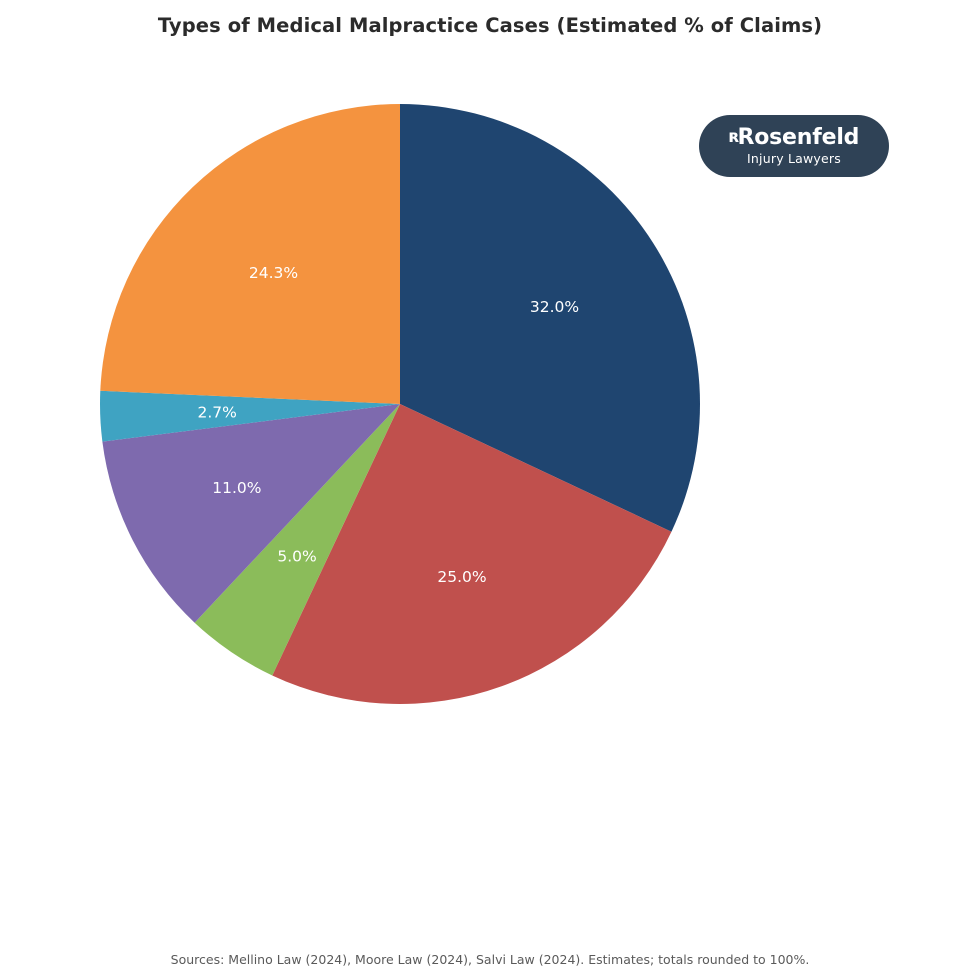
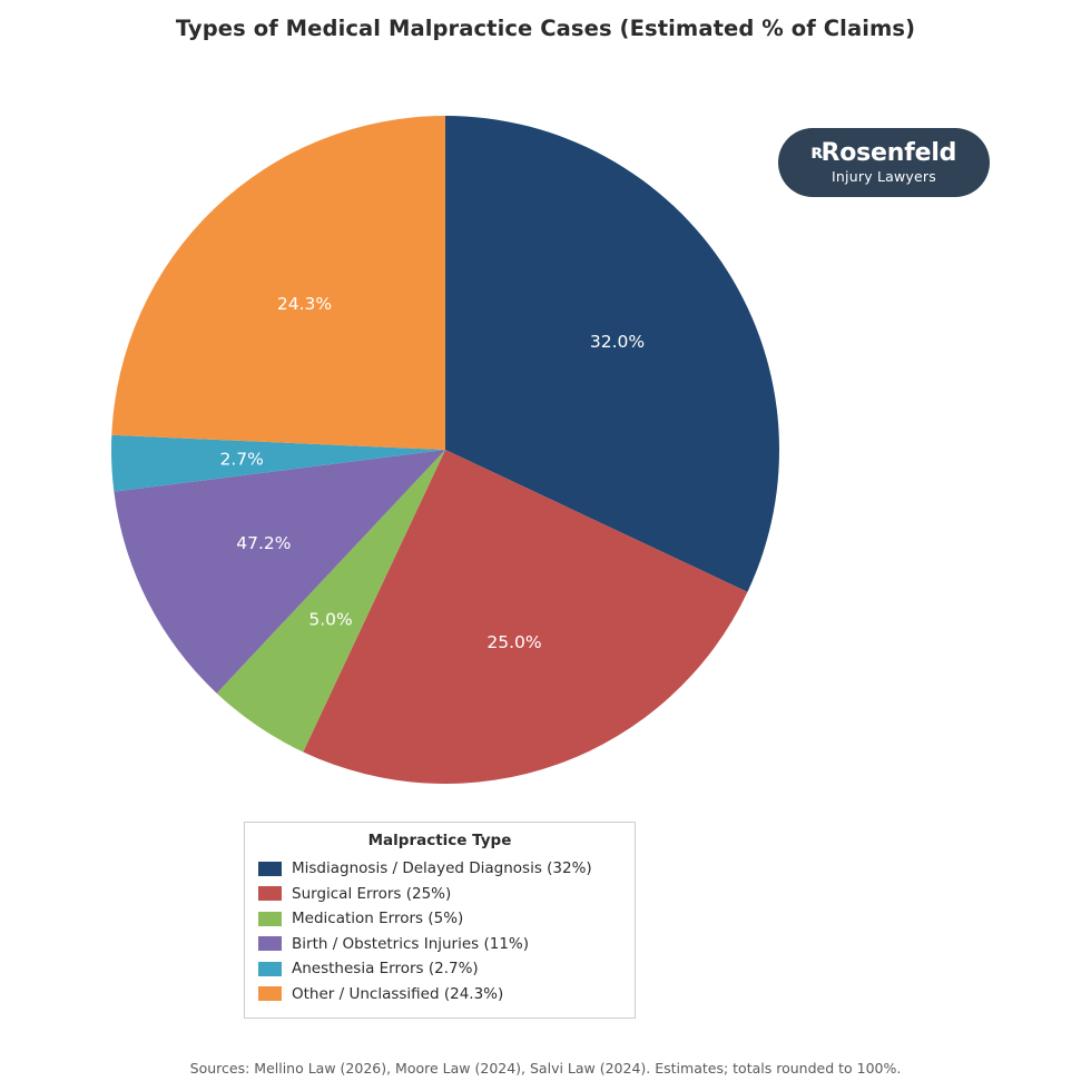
  Types of Medical Malpractice Cases (Estimated % of Claims)
  32.0%
  25.0%
  5.0%
- 11.0%
+ 47.2%
  2.7%
  24.3%
  ʀRosenfeld
  Injury Lawyers
+ Malpractice Type
+ Misdiagnosis / Delayed Diagnosis (32%)
+ Surgical Errors (25%)
+ Medication Errors (5%)
+ Birth / Obstetrics Injuries (11%)
+ Anesthesia Errors (2.7%)
+ Other / Unclassified (24.3%)
- Sources: Mellino Law (2024), Moore Law (2024), Salvi Law (2024). Estimates; totals rounded to 100%.
+ Sources: Mellino Law (2026), Moore Law (2024), Salvi Law (2024). Estimates; totals rounded to 100%.
